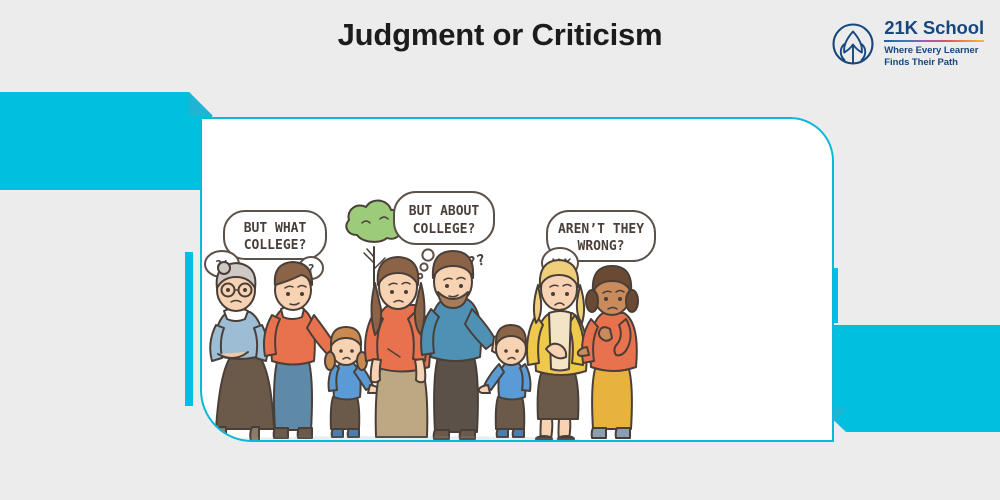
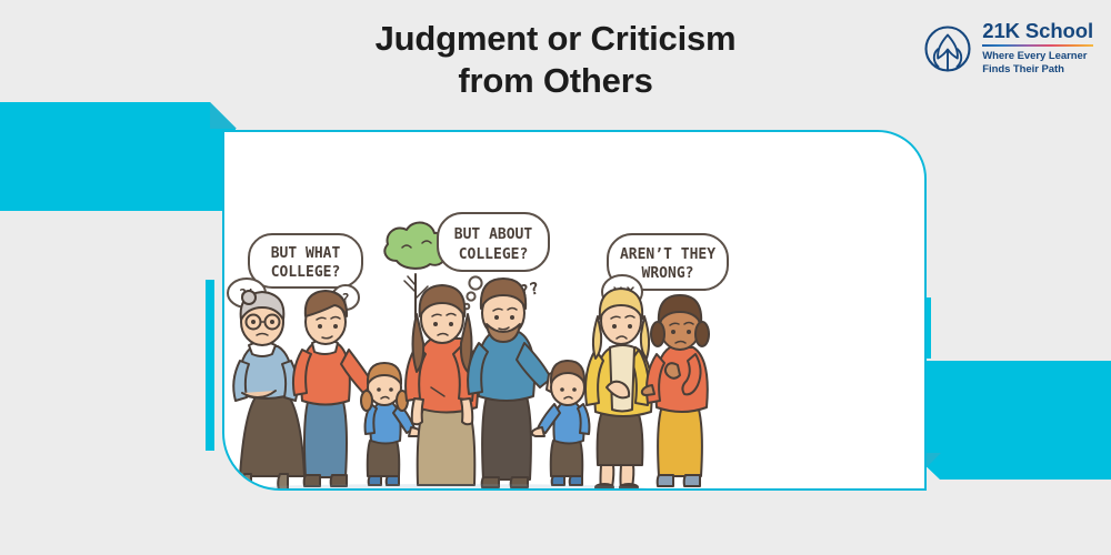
  Judgment or Criticism
+ from Others
  21K School
  Where Every Learner
  Finds Their Path
  BUT WHAT
  COLLEGE?
  BUT ABOUT
  COLLEGE?
  AREN’T THEY
  WRONG?
  ?
